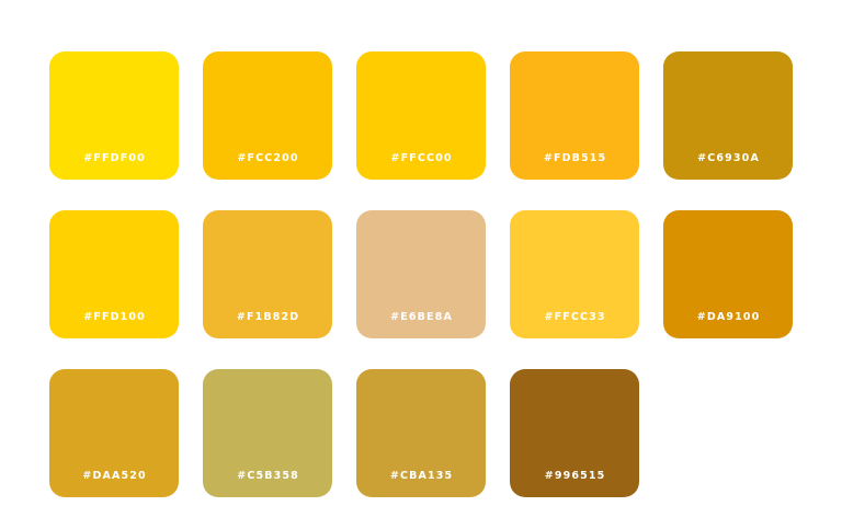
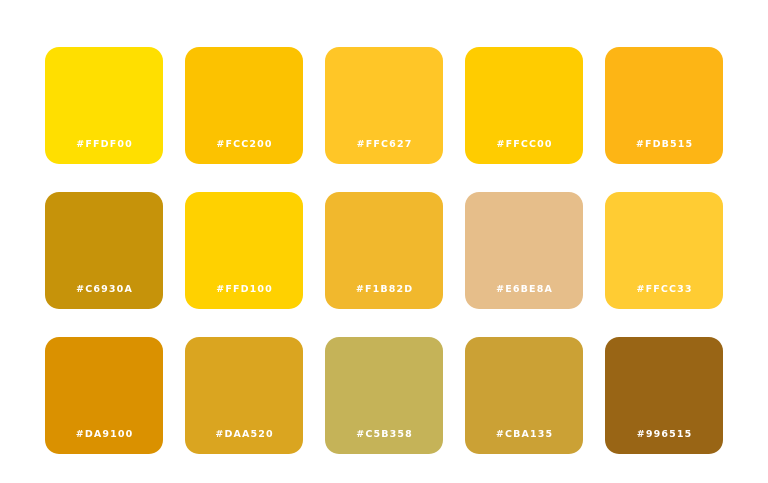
  #FFDF00
  #FCC200
+ #FFC627
  #FFCC00
  #FDB515
  #C6930A
  #FFD100
  #F1B82D
  #E6BE8A
  #FFCC33
  #DA9100
  #DAA520
  #C5B358
  #CBA135
  #996515
